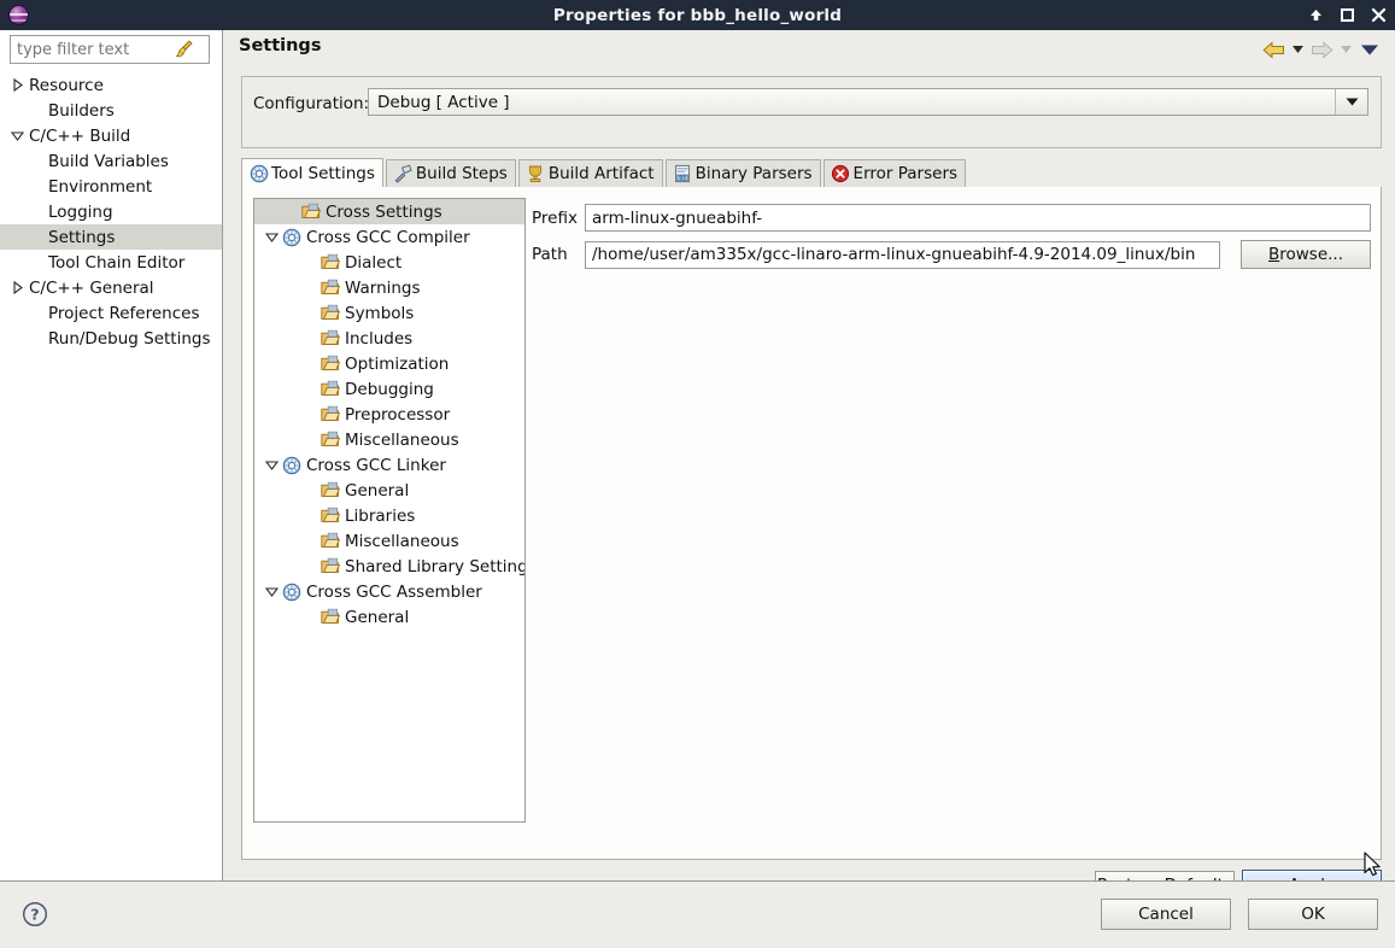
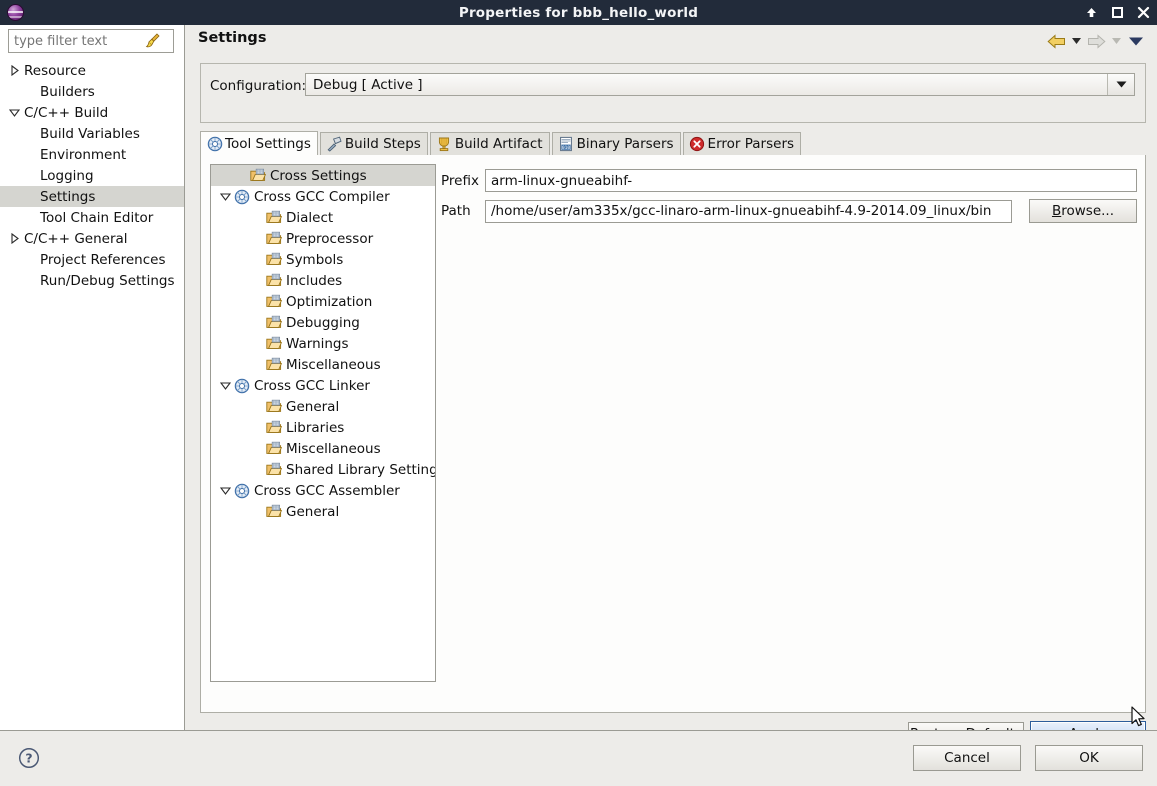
  Properties for bbb_hello_world
  type filter text
  Resource
  Builders
  C/C++ Build
  Build Variables
  Environment
  Logging
  Settings
  Tool Chain Editor
  C/C++ General
  Project References
  Run/Debug Settings
  Settings
  Configuration:
  Debug [ Active ]
  Tool Settings
  Build Steps
  Build Artifact
  Binary Parsers
  Error Parsers
  Cross Settings
  Cross GCC Compiler
  Dialect
- Warnings
+ Preprocessor
  Symbols
  Includes
  Optimization
  Debugging
- Preprocessor
+ Warnings
  Miscellaneous
  Cross GCC Linker
  General
  Libraries
  Miscellaneous
  Shared Library Setting
  Cross GCC Assembler
  General
  Prefix
  arm-linux-gnueabihf-
  Path
  /home/user/am335x/gcc-linaro-arm-linux-gnueabihf-4.9-2014.09_linux/bin
  Browse...
  ?
  Cancel
  OK
